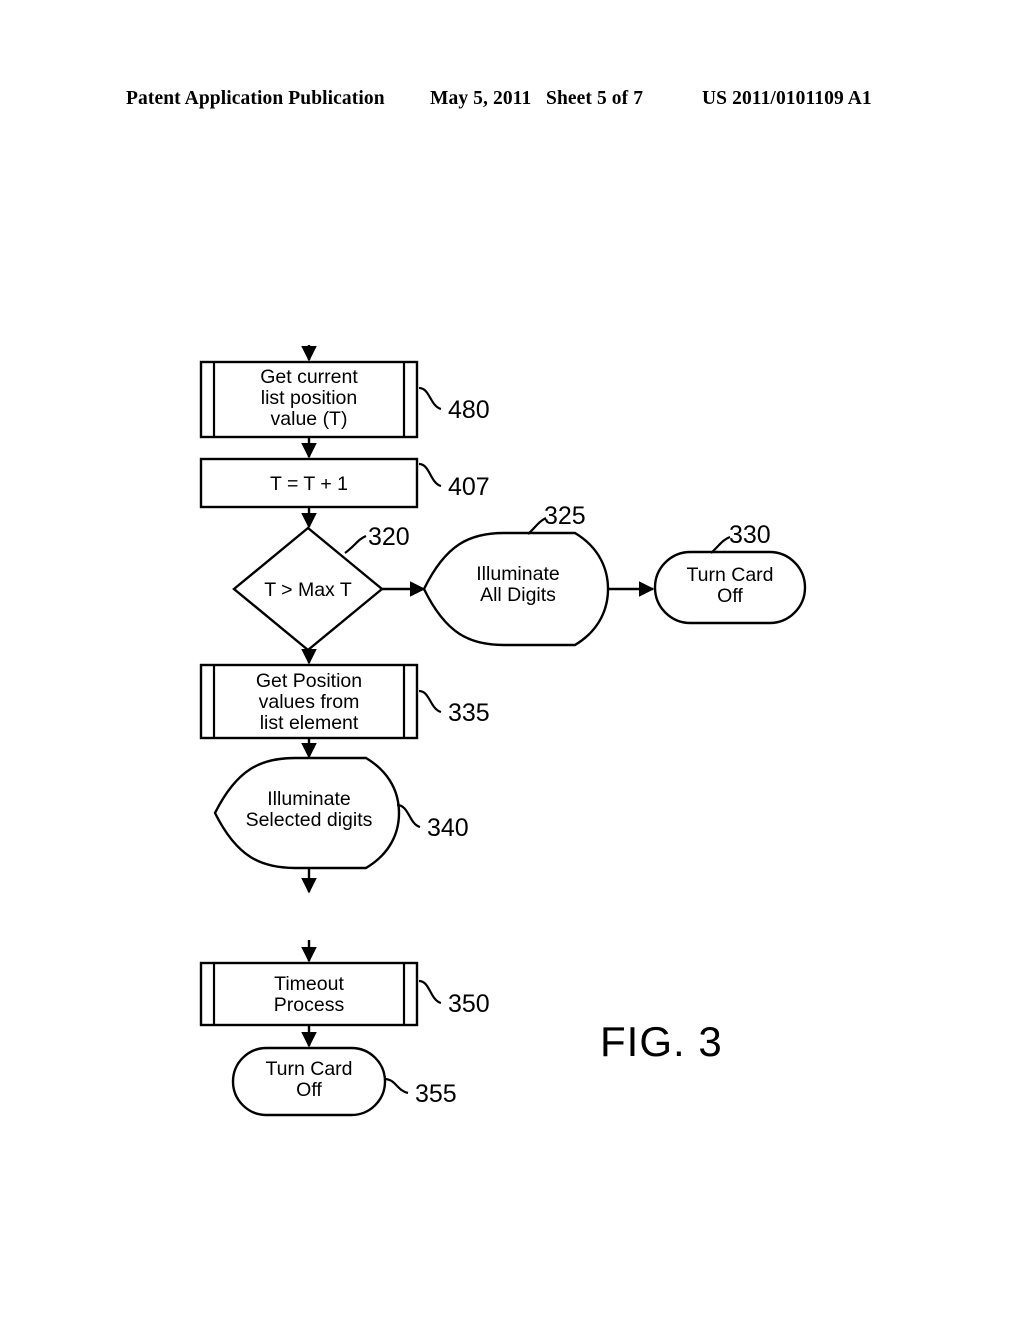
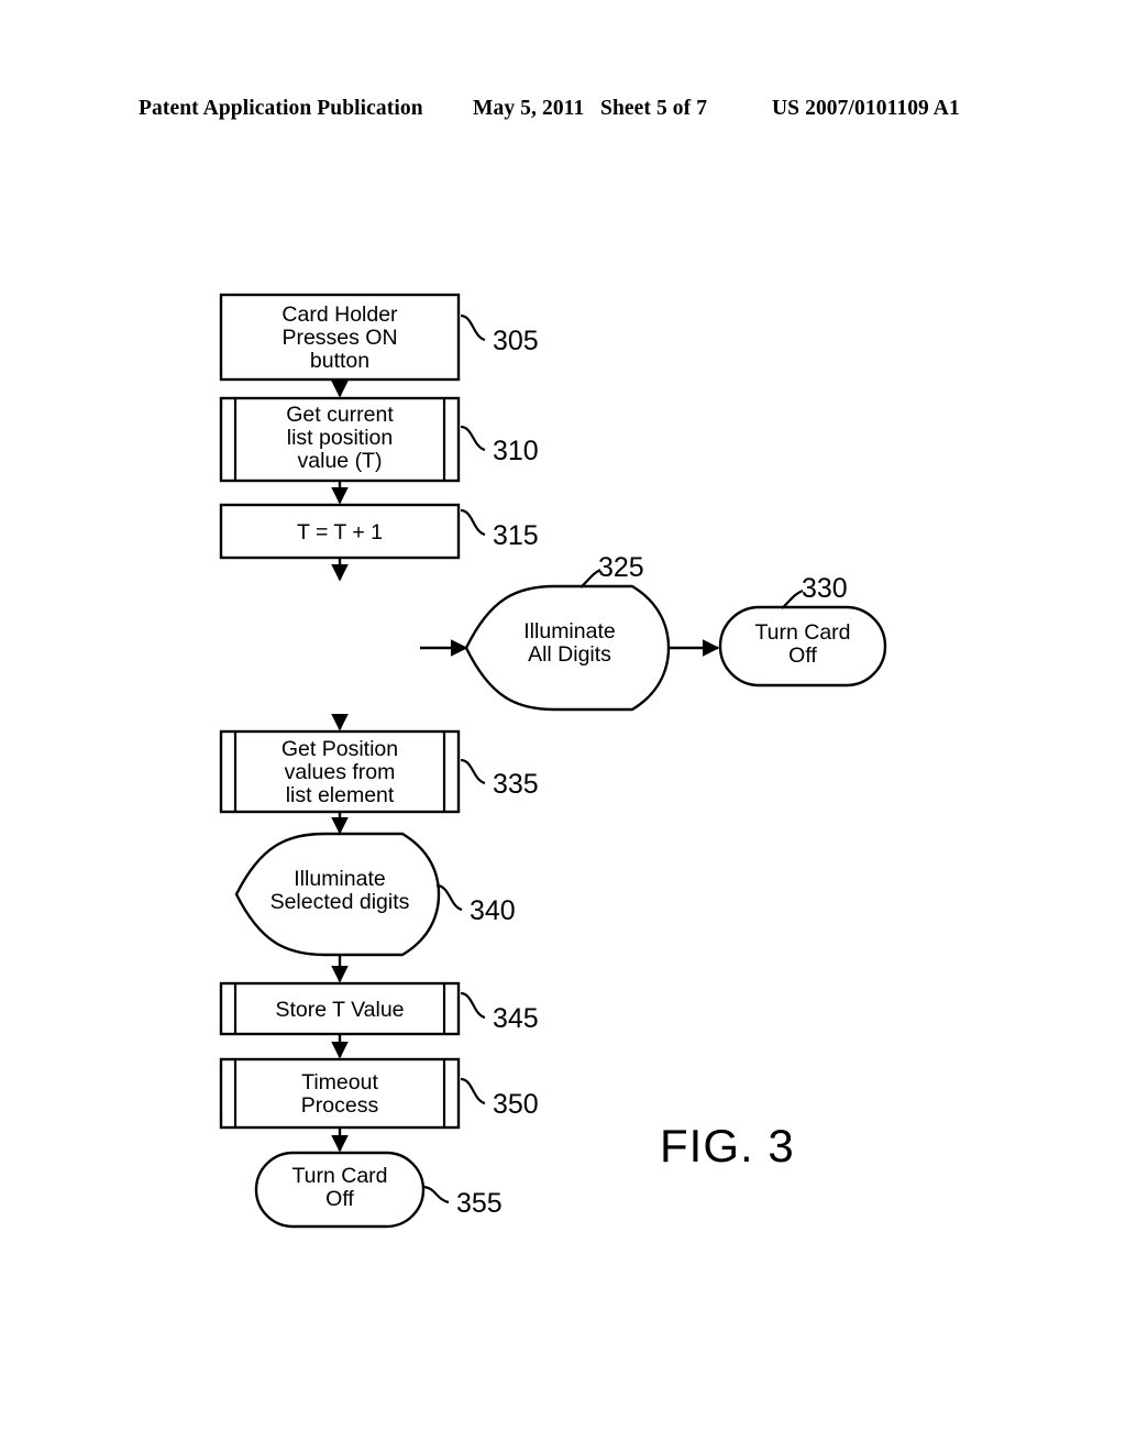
  Patent Application Publication
  May 5, 2011
  Sheet 5 of 7
- US 2011/0101109 A1
+ US 2007/0101109 A1
+ Card Holder
+ Presses ON
+ button
+ 305
  Get current
  list position
  value (T)
- 480
+ 310
  T = T + 1
- 407
+ 315
- T > Max T
- 320
  Illuminate
  All Digits
  325
  Turn Card
  Off
  330
  Get Position
  values from
  list element
  335
  Illuminate
  Selected digits
  340
+ Store T Value
+ 345
  Timeout
  Process
  350
  Turn Card
  Off
  355
  FIG. 3
